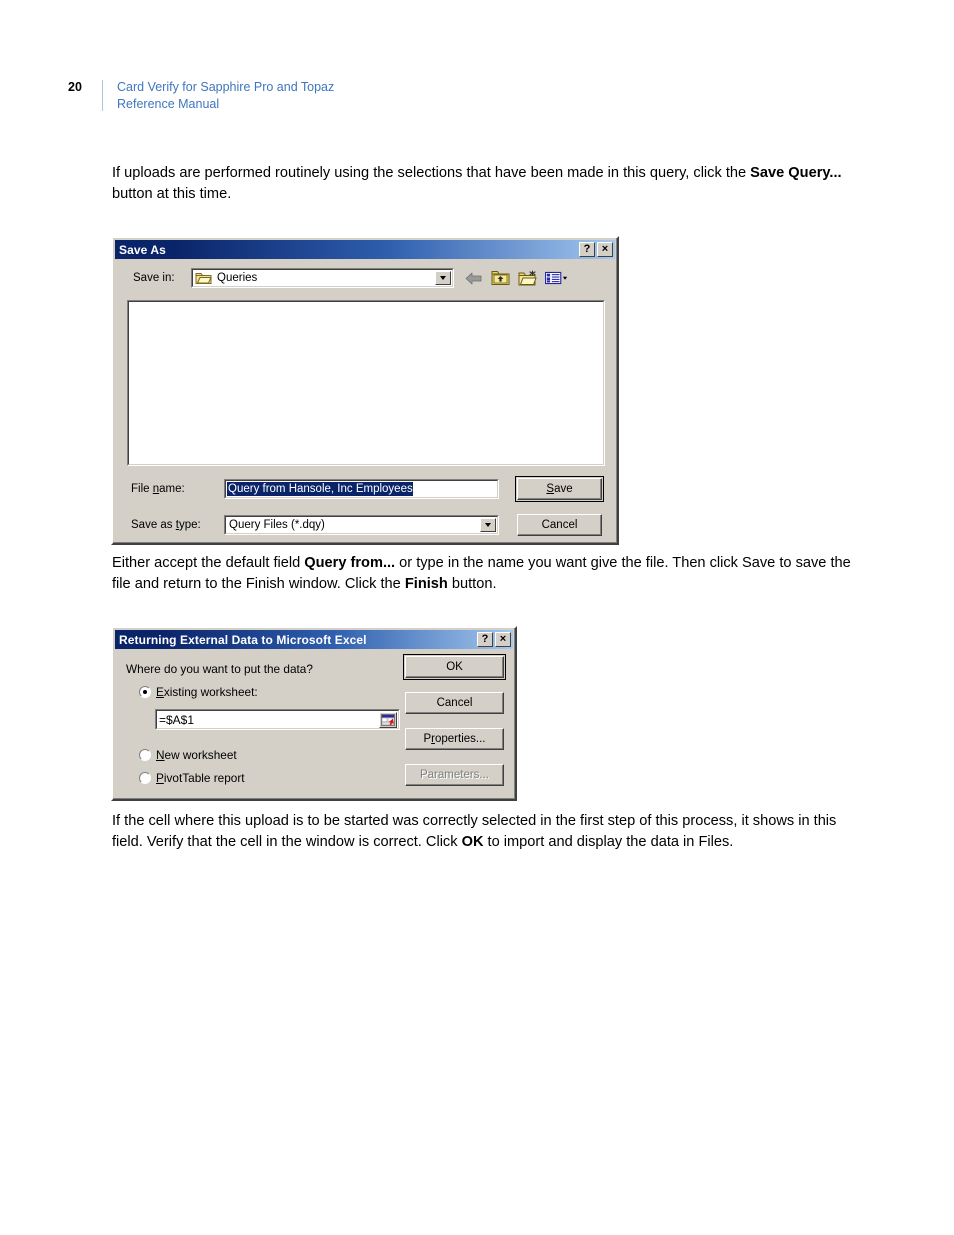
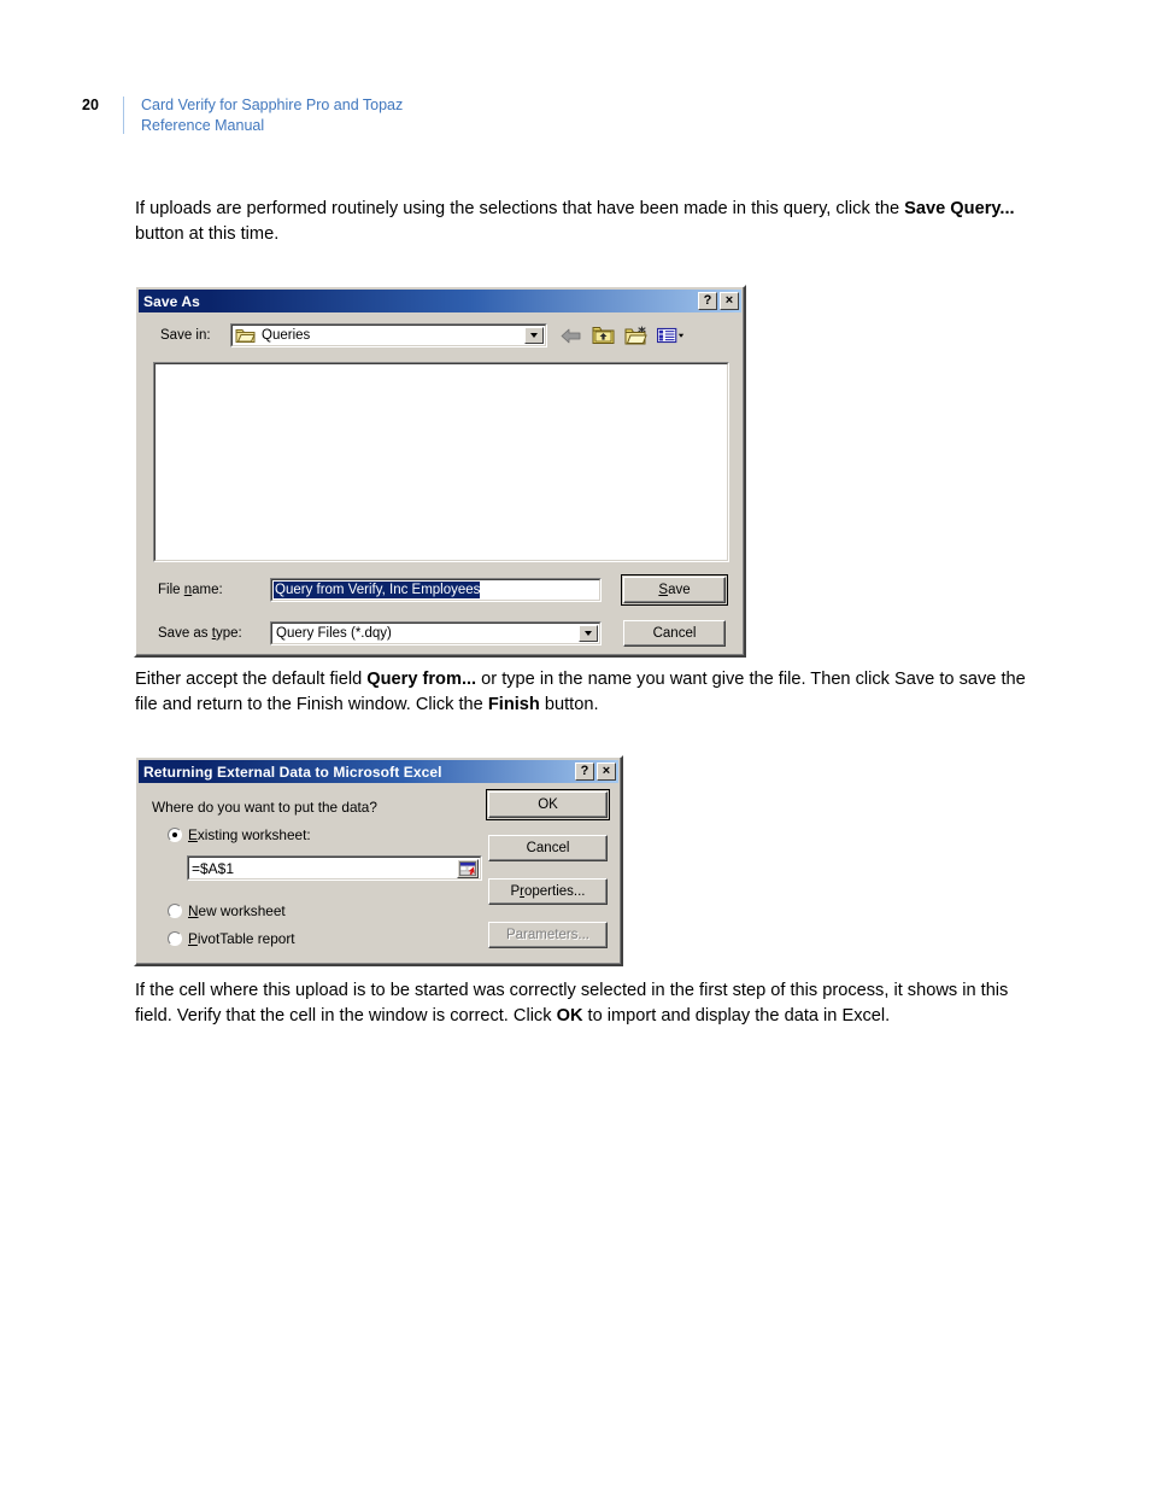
  20
  Card Verify for Sapphire Pro and Topaz
  Reference Manual
  If uploads are performed routinely using the selections that have been made in this query, click the Save Query... button at this time.
  Save As
  ?
  ×
  Save in:
  Queries
  File name:
- Query from Hansole, Inc Employees
+ Query from Verify, Inc Employees
  Save as type:
  Query Files (*.dqy)
  Save
  Cancel
  Either accept the default field Query from... or type in the name you want give the file. Then click Save to save the file and return to the Finish window. Click the Finish button.
  Returning External Data to Microsoft Excel
  ?
  ×
  Where do you want to put the data?
  Existing worksheet:
  =$A$1
  New worksheet
  PivotTable report
  OK
  Cancel
  Properties...
  Parameters...
- If the cell where this upload is to be started was correctly selected in the first step of this process, it shows in this field. Verify that the cell in the window is correct. Click OK to import and display the data in Files.
+ If the cell where this upload is to be started was correctly selected in the first step of this process, it shows in this field. Verify that the cell in the window is correct. Click OK to import and display the data in Excel.
